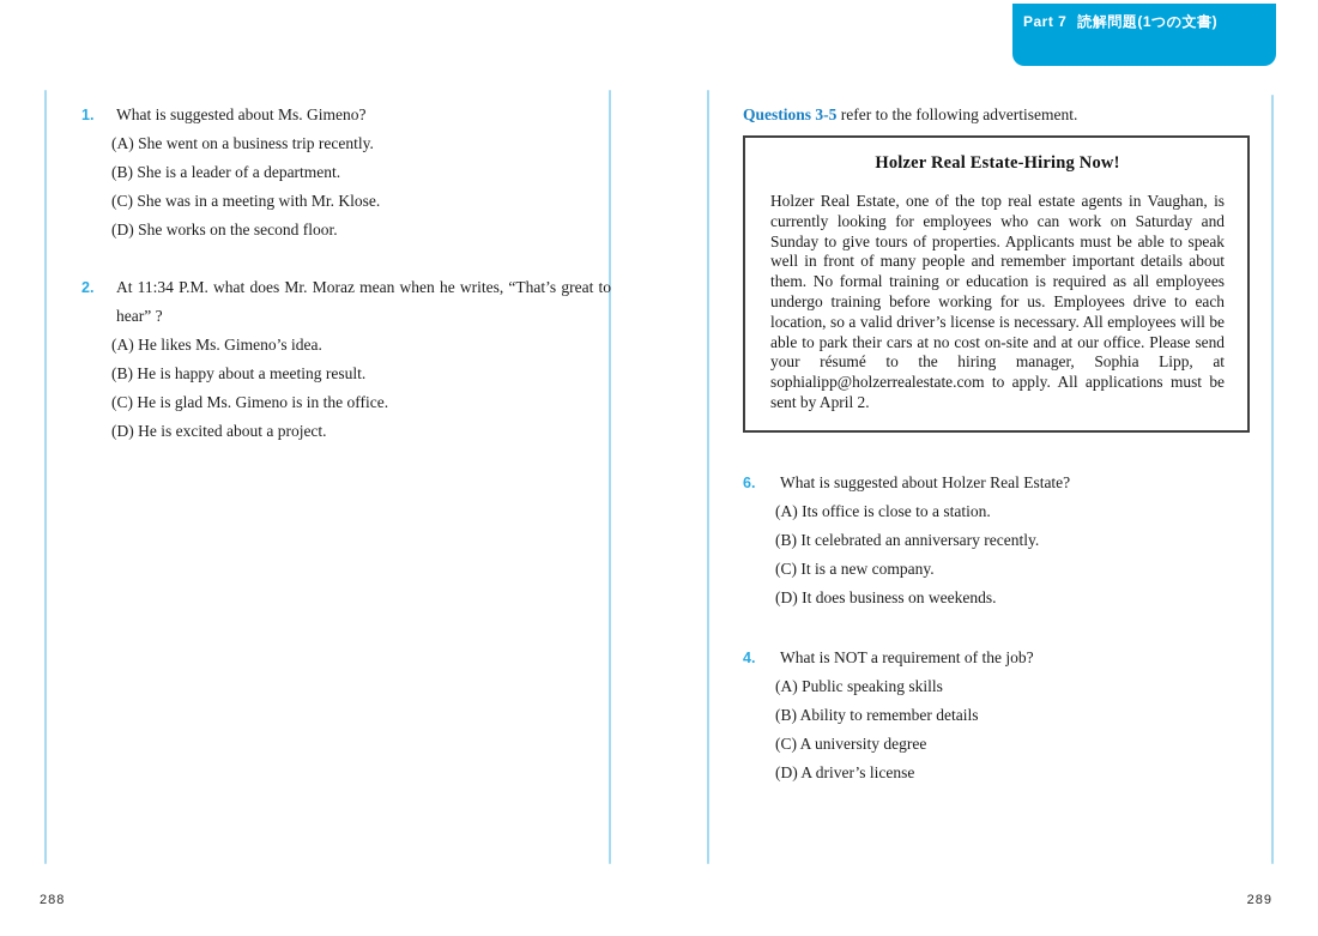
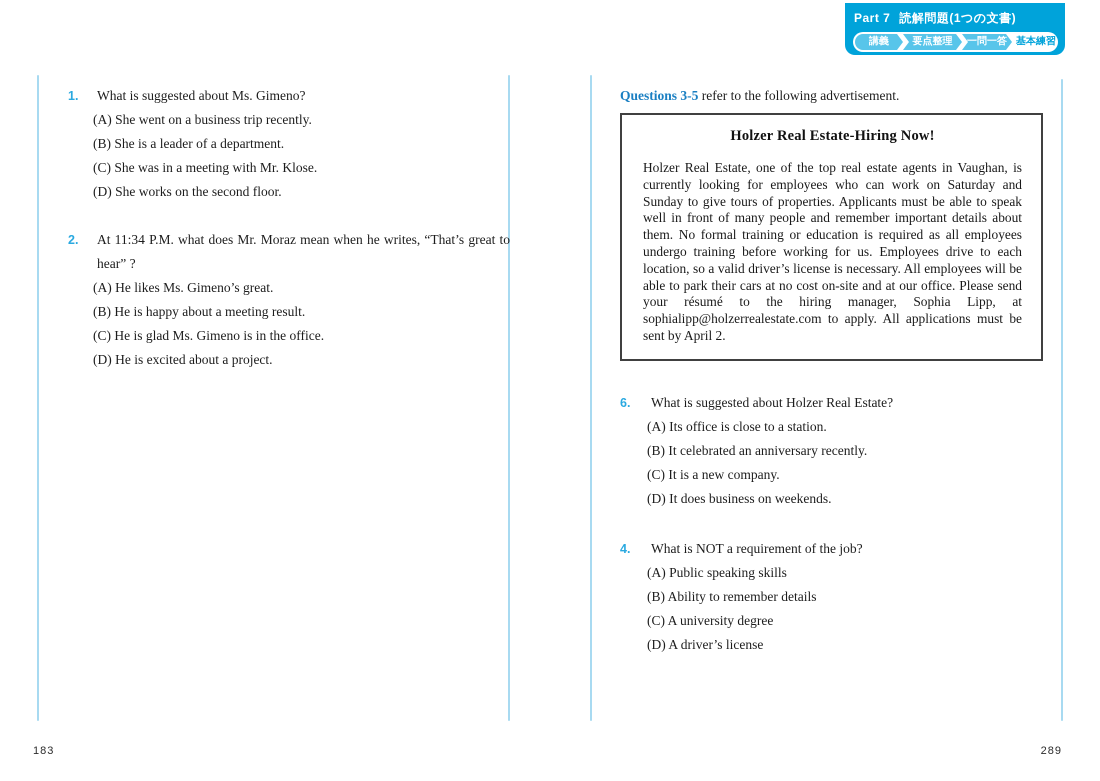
  Part 7 読解問題(1つの文書)
+ 講義
+ 要点整理
+ 一問一答
+ 基本練習
  1.
  What is suggested about Ms. Gimeno?
  (A) She went on a business trip recently.
  (B) She is a leader of a department.
  (C) She was in a meeting with Mr. Klose.
  (D) She works on the second floor.
  2.
  At 11:34 P.M. what does Mr. Moraz mean when he writes, “That’s great to hear” ?
- (A) He likes Ms. Gimeno’s idea.
+ (A) He likes Ms. Gimeno’s great.
  (B) He is happy about a meeting result.
  (C) He is glad Ms. Gimeno is in the office.
  (D) He is excited about a project.
  Questions 3-5 refer to the following advertisement.
  Holzer Real Estate-Hiring Now!
  Holzer Real Estate, one of the top real estate agents in Vaughan, is currently looking for employees who can work on Saturday and Sunday to give tours of properties. Applicants must be able to speak well in front of many people and remember important details about them. No formal training or education is required as all employees undergo training before working for us. Employees drive to each location, so a valid driver’s license is necessary. All employees will be able to park their cars at no cost on-site and at our office. Please send your résumé to the hiring manager, Sophia Lipp, at sophialipp@holzerrealestate.com to apply. All applications must be sent by April 2.
  6.
  What is suggested about Holzer Real Estate?
  (A) Its office is close to a station.
  (B) It celebrated an anniversary recently.
  (C) It is a new company.
  (D) It does business on weekends.
  4.
  What is NOT a requirement of the job?
  (A) Public speaking skills
  (B) Ability to remember details
  (C) A university degree
  (D) A driver’s license
- 288
+ 183
  289
